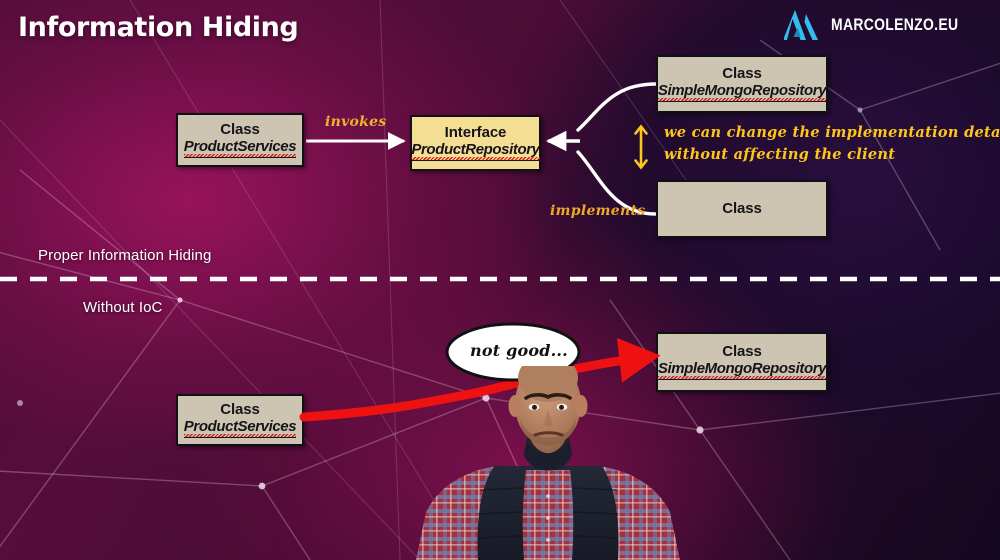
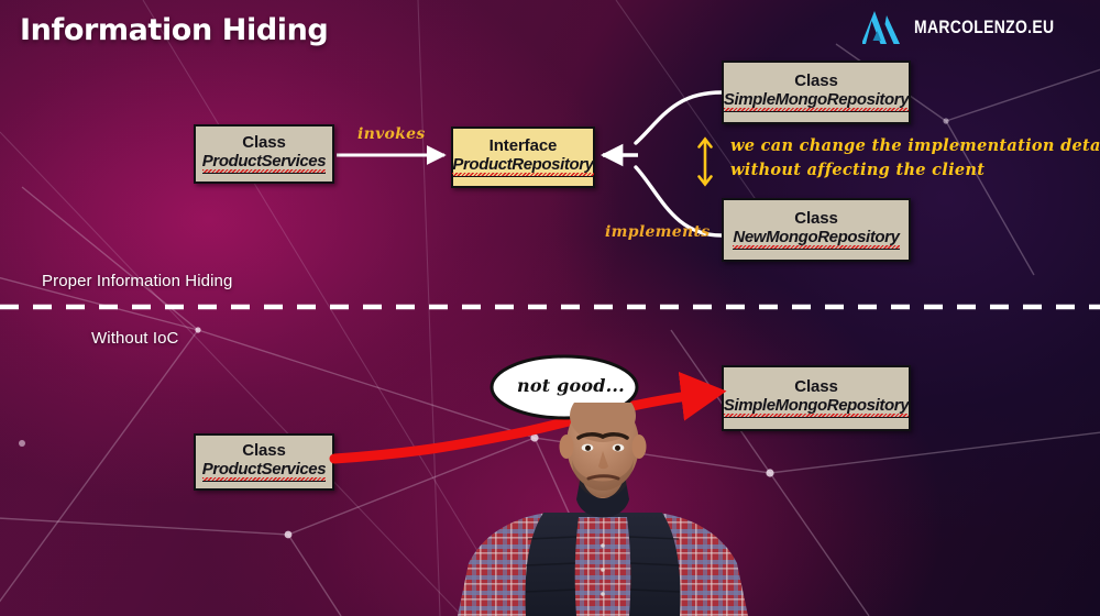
  Information Hiding
  MARCOLENZO.EU
  Class
  ProductServices
  Interface
  ProductRepository
  Class
  SimpleMongoRepository
  Class
+ NewMongoRepository
  invokes
  implements
  we can change the implementation deta
  without affecting the client
  Proper Information Hiding
  Without IoC
  Class
  ProductServices
  Class
  SimpleMongoRepository
  not good...
